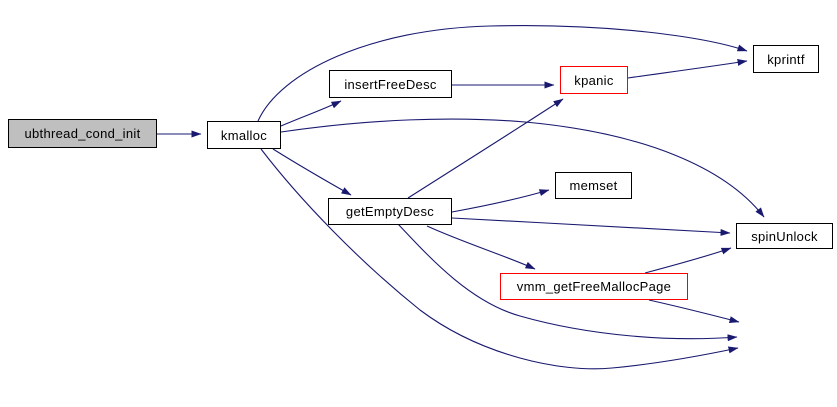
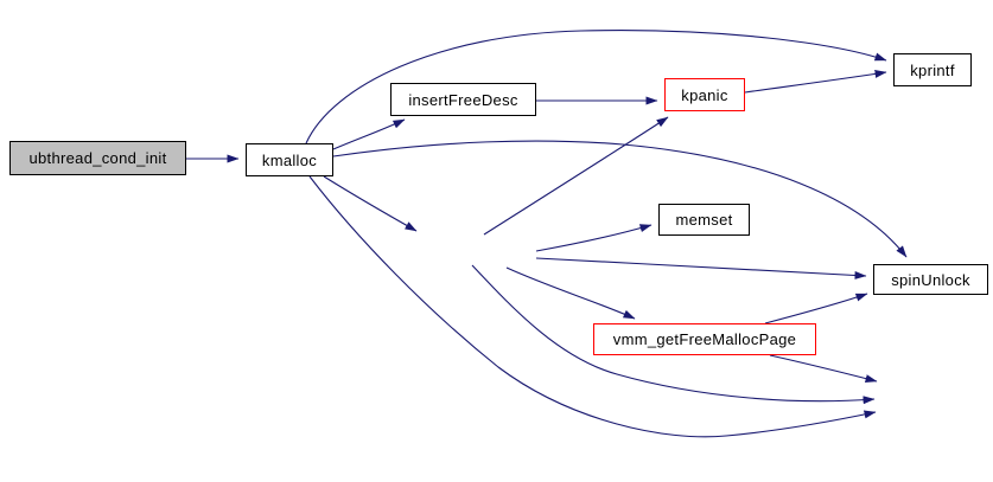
  ubthread_cond_init
  kmalloc
  insertFreeDesc
  kpanic
  kprintf
- getEmptyDesc
  memset
  spinUnlock
  vmm_getFreeMallocPage
